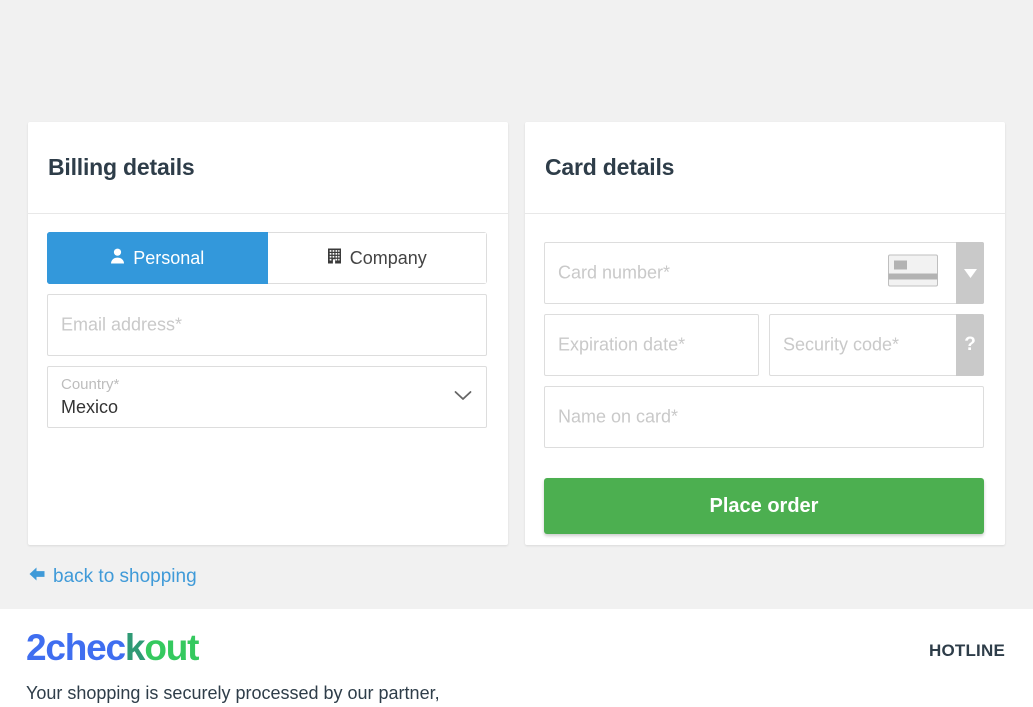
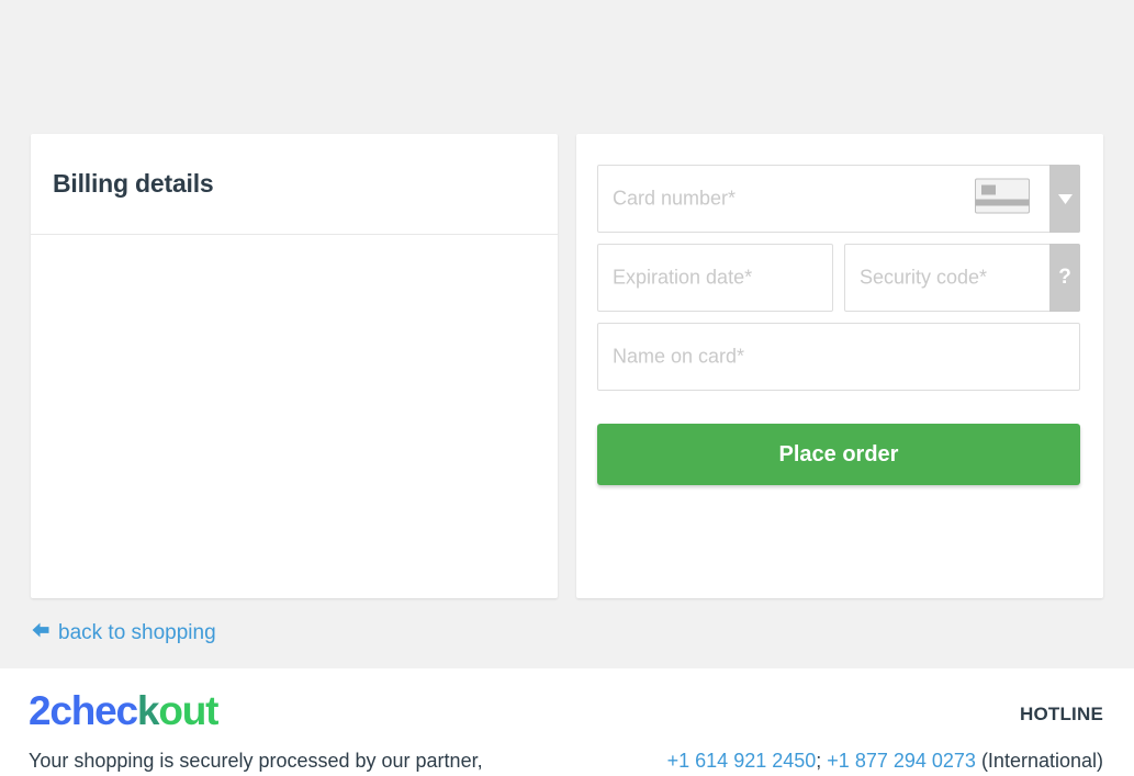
  Billing details
- Personal
- Company
- Email address*
- Country*
- Mexico
- Card details
  Card number*
  Expiration date*
  Security code*
  ?
  Name on card*
  Place order
  back to shopping
  2checkout
  Your shopping is securely processed by our partner,
  HOTLINE
+ +1 614 921 2450; +1 877 294 0273 (International)
